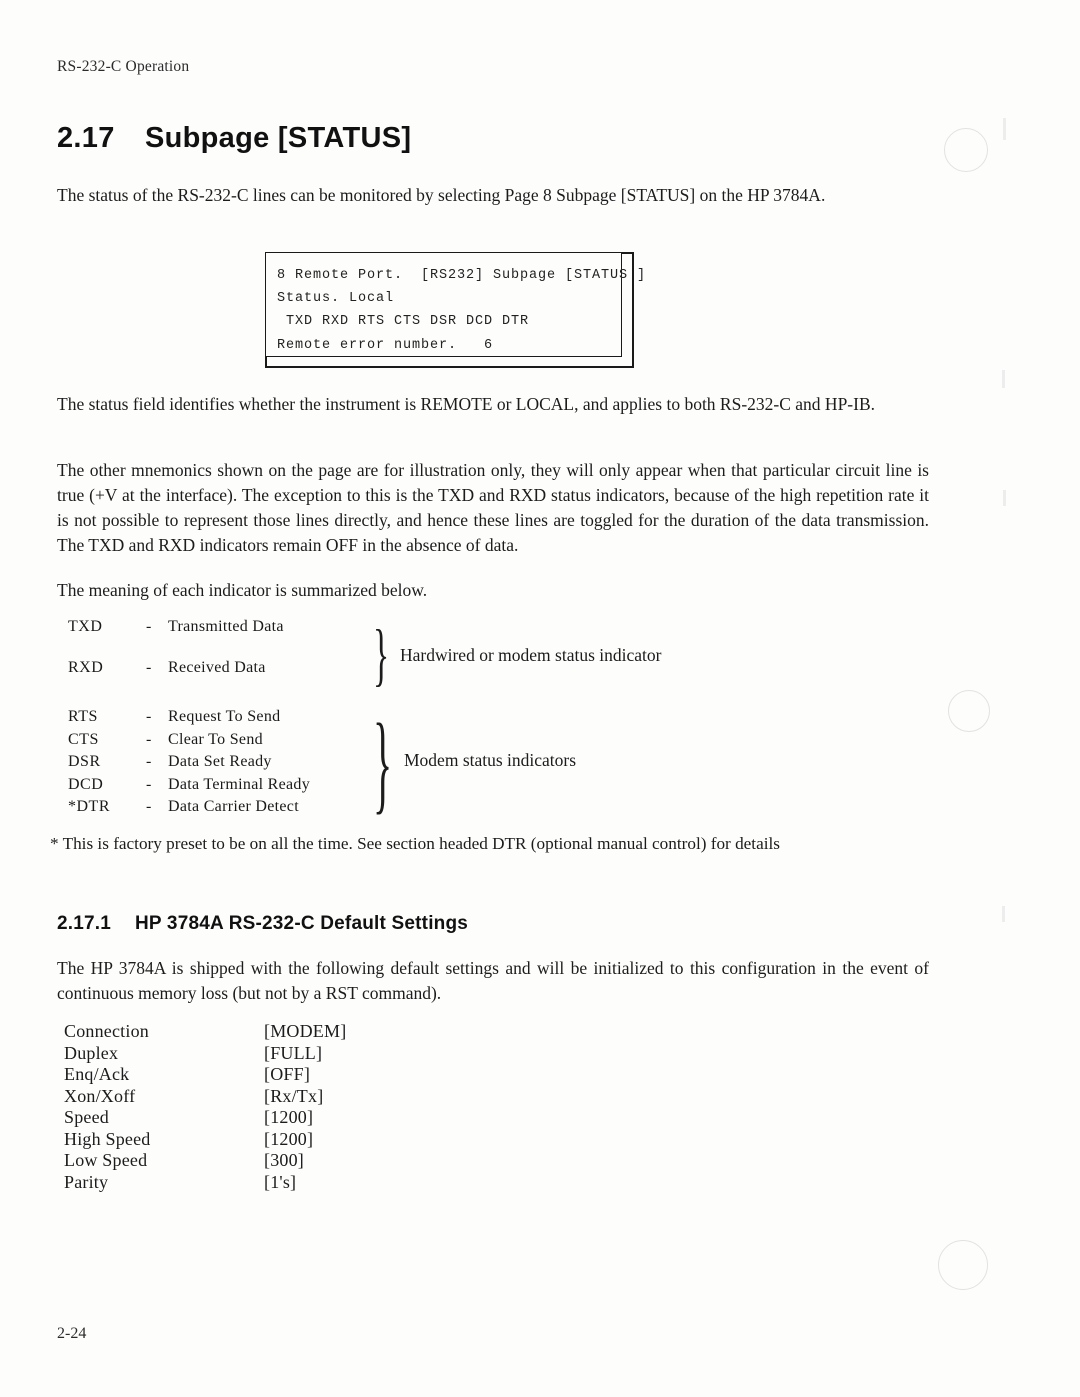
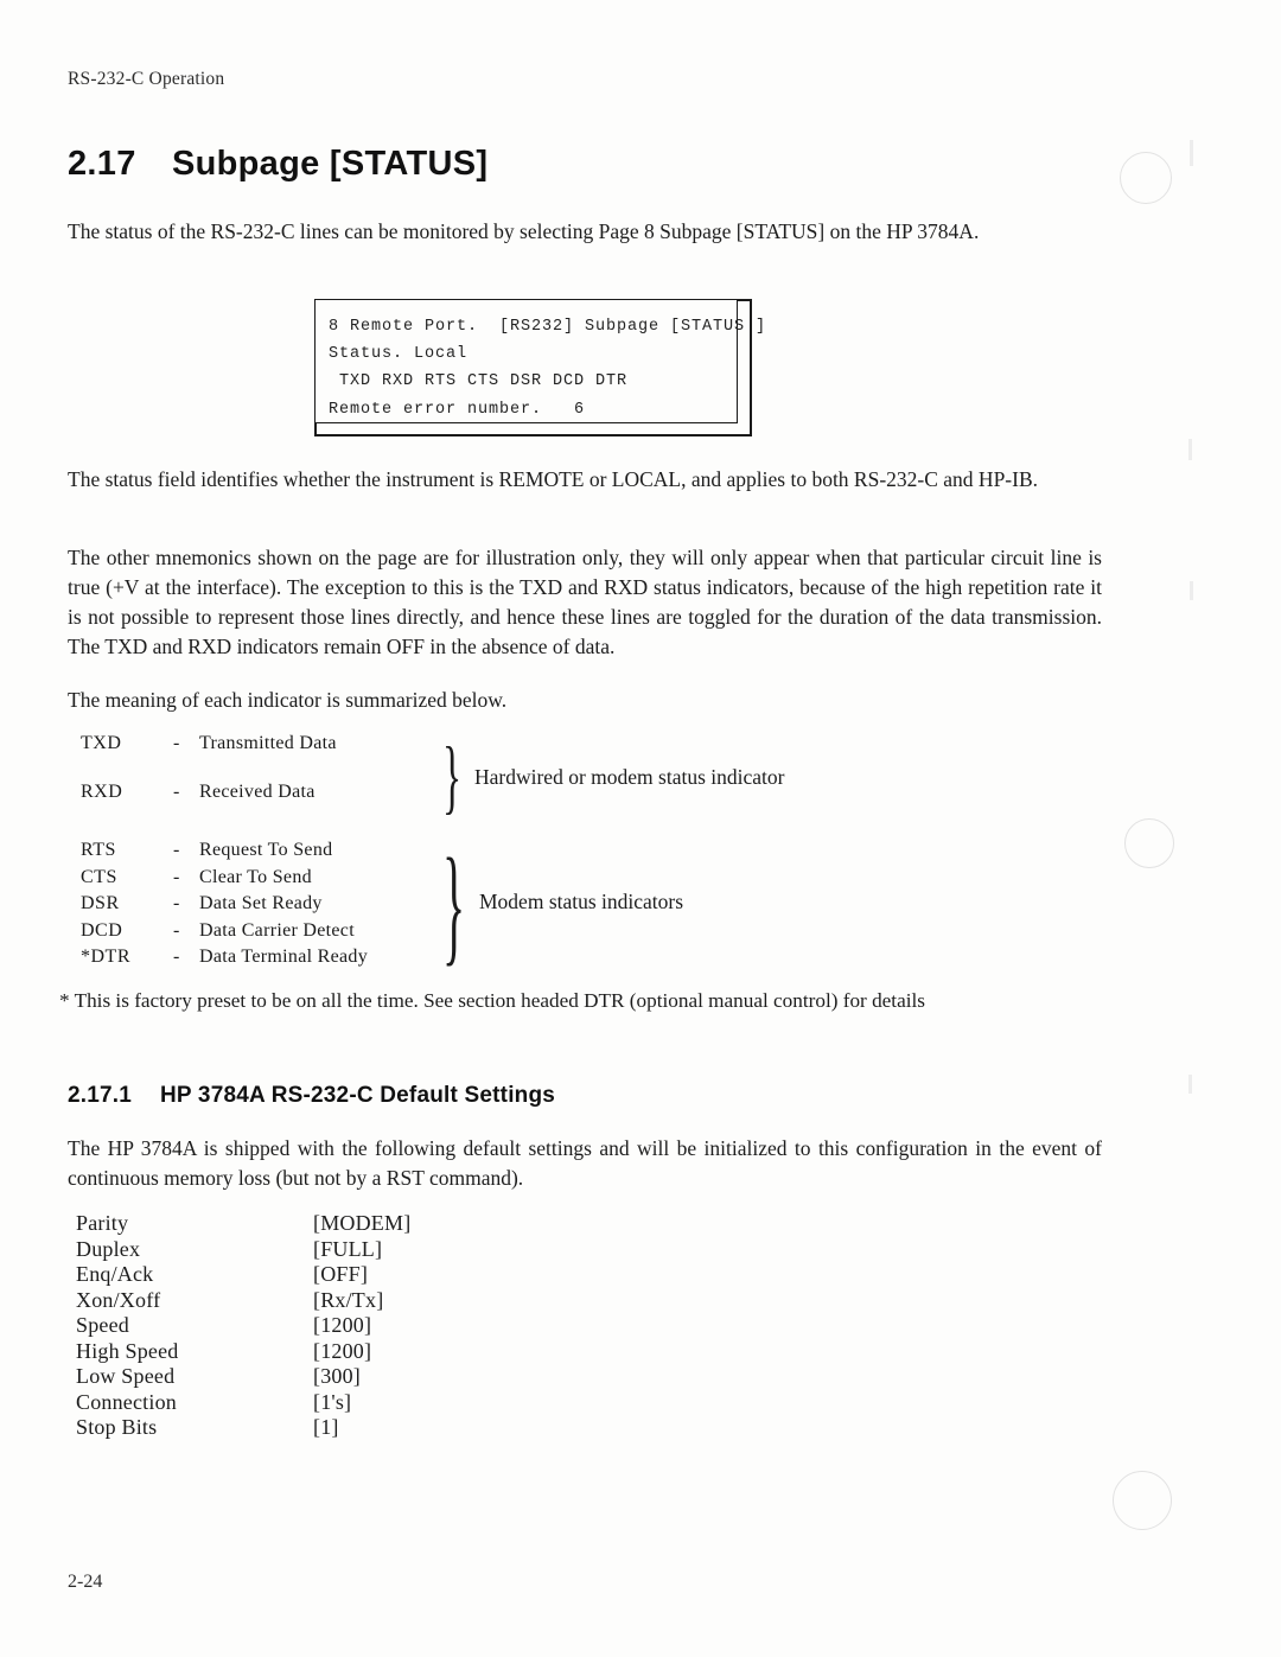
  RS-232-C Operation
  2.17 Subpage [STATUS]
  The status of the RS-232-C lines can be monitored by selecting Page 8 Subpage [STATUS] on the HP 3784A.
  8 Remote Port. [RS232] Subpage [STATUS ]
  Status. Local
  TXD RXD RTS CTS DSR DCD DTR
  Remote error number. 6
  The status field identifies whether the instrument is REMOTE or LOCAL, and applies to both RS-232-C and HP-IB.
  The other mnemonics shown on the page are for illustration only, they will only appear when that particular circuit line is true (+V at the interface). The exception to this is the TXD and RXD status indicators, because of the high repetition rate it is not possible to represent those lines directly, and hence these lines are toggled for the duration of the data transmission. The TXD and RXD indicators remain OFF in the absence of data.
  The meaning of each indicator is summarized below.
  TXD
  -
  Transmitted Data
  RXD
  -
  Received Data
  }
  Hardwired or modem status indicator
  RTS
  -
  Request To Send
  CTS
  -
  Clear To Send
  DSR
  -
  Data Set Ready
  DCD
  -
- Data Terminal Ready
+ Data Carrier Detect
  *DTR
  -
- Data Carrier Detect
+ Data Terminal Ready
  }
  Modem status indicators
  * This is factory preset to be on all the time. See section headed DTR (optional manual control) for details
  2.17.1 HP 3784A RS-232-C Default Settings
  The HP 3784A is shipped with the following default settings and will be initialized to this configuration in the event of continuous memory loss (but not by a RST command).
- Connection
+ Parity
  [MODEM]
  Duplex
  [FULL]
  Enq/Ack
  [OFF]
  Xon/Xoff
  [Rx/Tx]
  Speed
  [1200]
  High Speed
  [1200]
  Low Speed
  [300]
- Parity
+ Connection
  [1's]
+ Stop Bits
+ [1]
  2-24
